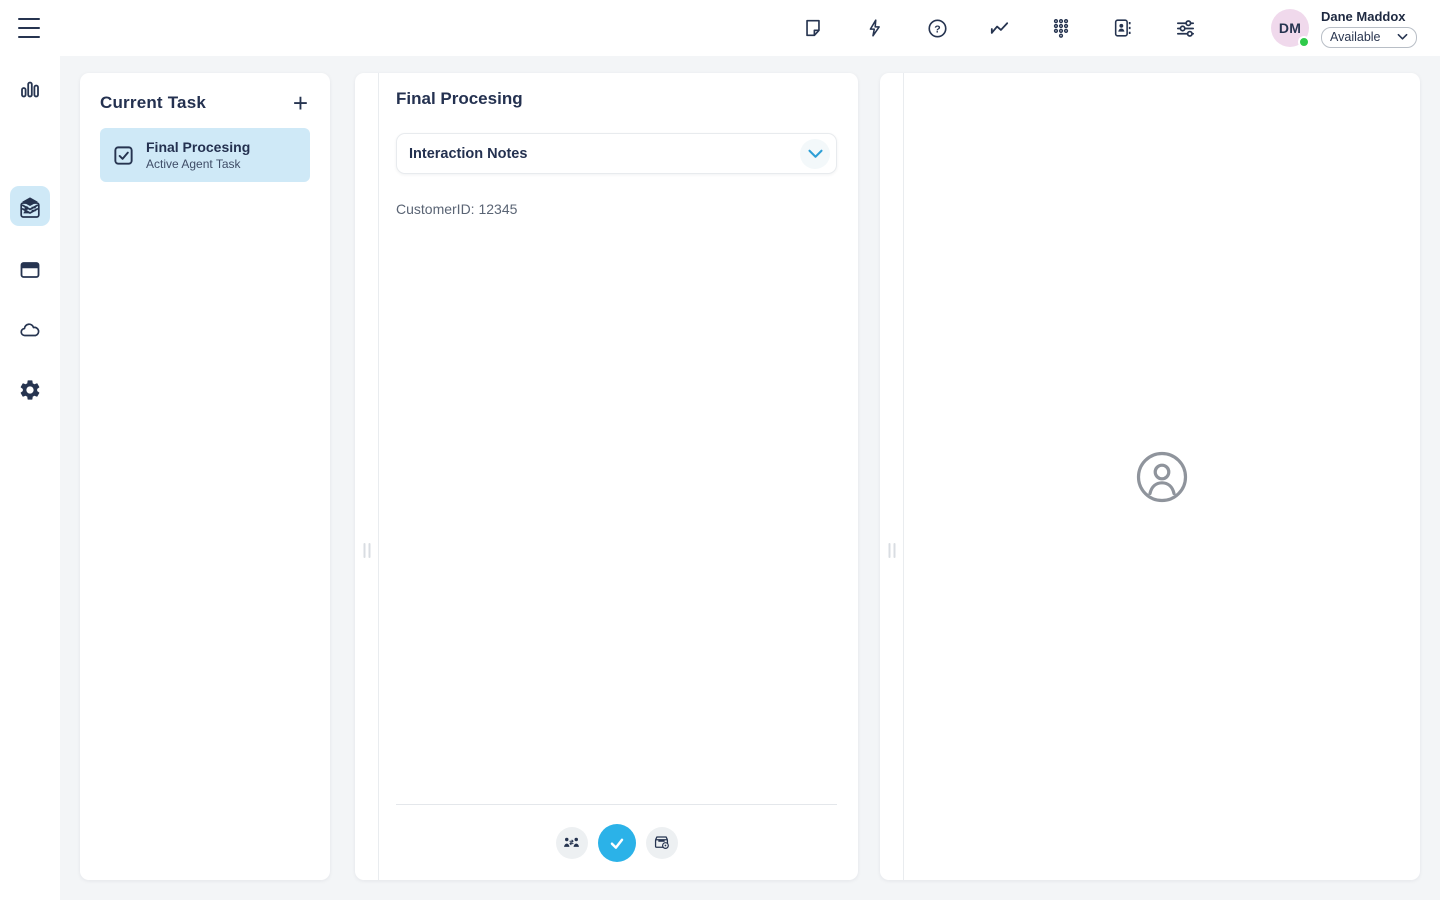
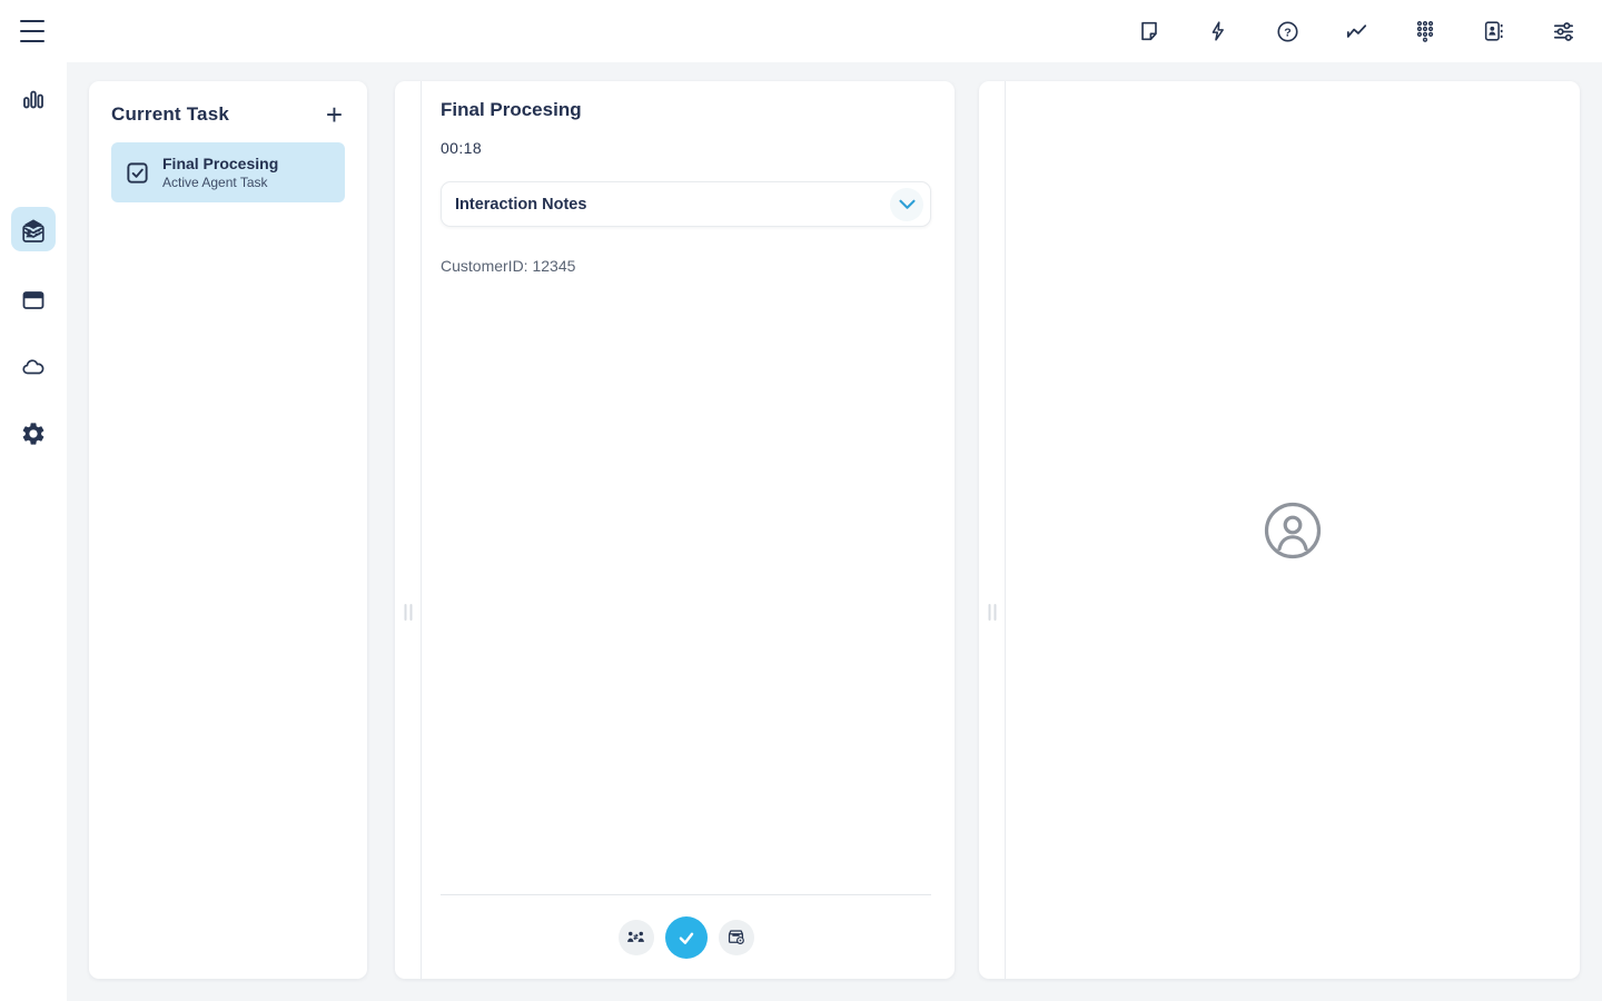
  ?
- DM
- Dane Maddox
- Available
  Current Task
  +
  Final Procesing
  Active Agent Task
  Final Procesing
+ 00:18
  Interaction Notes
  CustomerID: 12345
